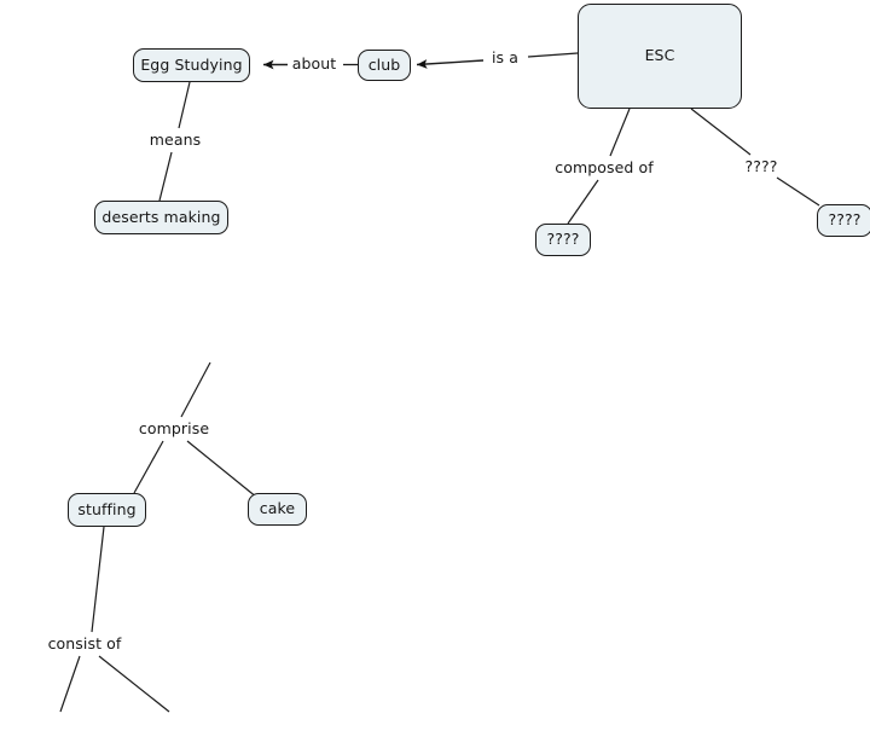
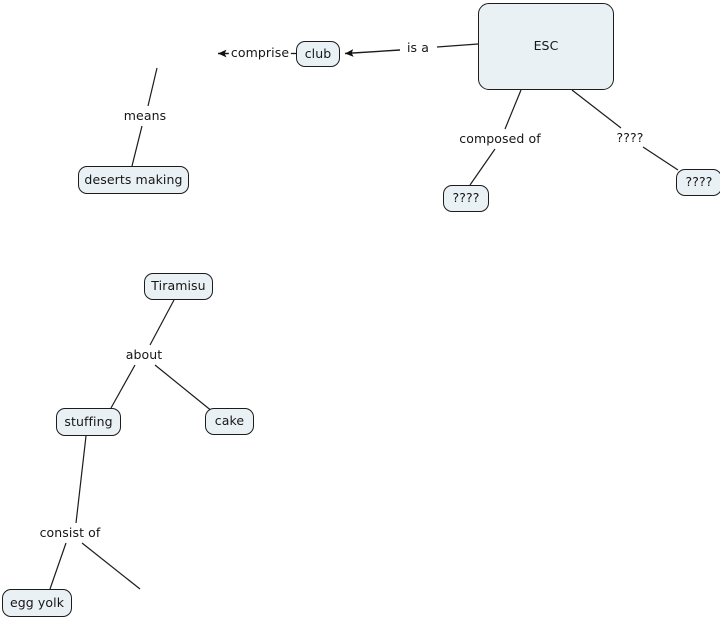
- Egg Studying
  club
  ESC
  deserts making
  ????
  ????
+ Tiramisu
  stuffing
  cake
+ egg yolk
- about
+ comprise
  is a
  means
  composed of
  ????
- comprise
+ about
  consist of
